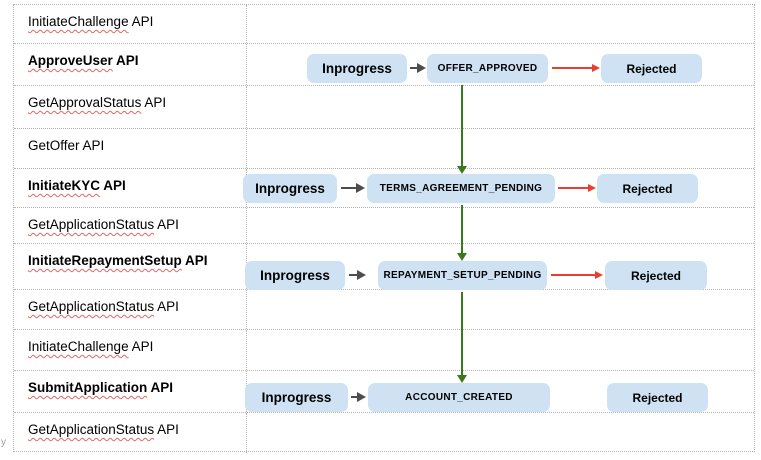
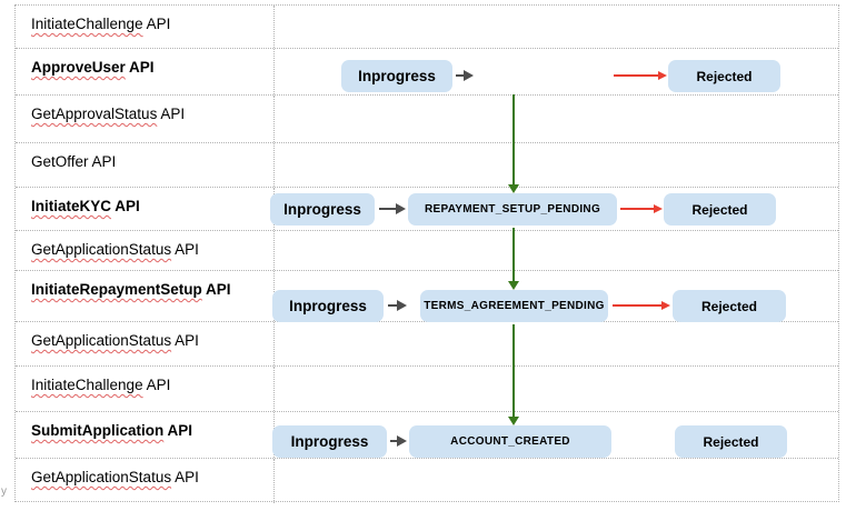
  y
  InitiateChallenge API
  ApproveUser API
  GetApprovalStatus API
  GetOffer API
  InitiateKYC API
  GetApplicationStatus API
  InitiateRepaymentSetup API
  GetApplicationStatus API
  InitiateChallenge API
  SubmitApplication API
  GetApplicationStatus API
  Inprogress
- OFFER_APPROVED
  Rejected
  Inprogress
- TERMS_AGREEMENT_PENDING
+ REPAYMENT_SETUP_PENDING
  Rejected
  Inprogress
- REPAYMENT_SETUP_PENDING
+ TERMS_AGREEMENT_PENDING
  Rejected
  Inprogress
  ACCOUNT_CREATED
  Rejected
